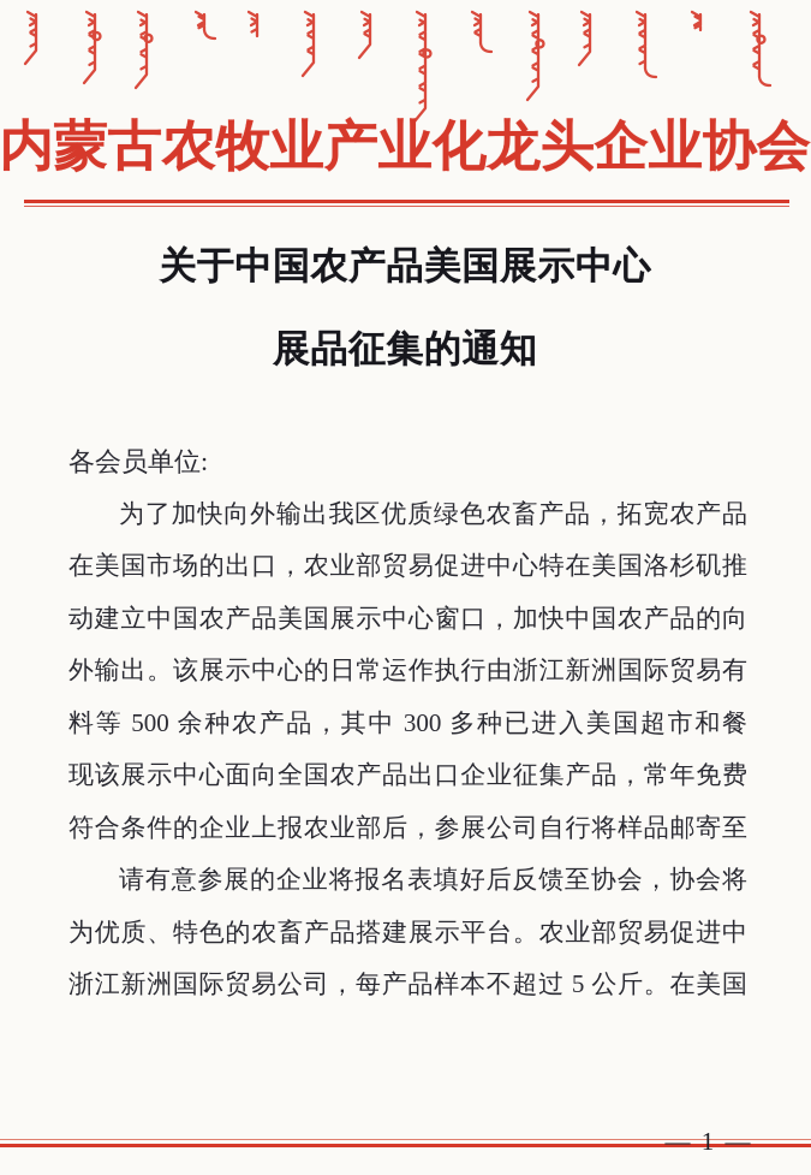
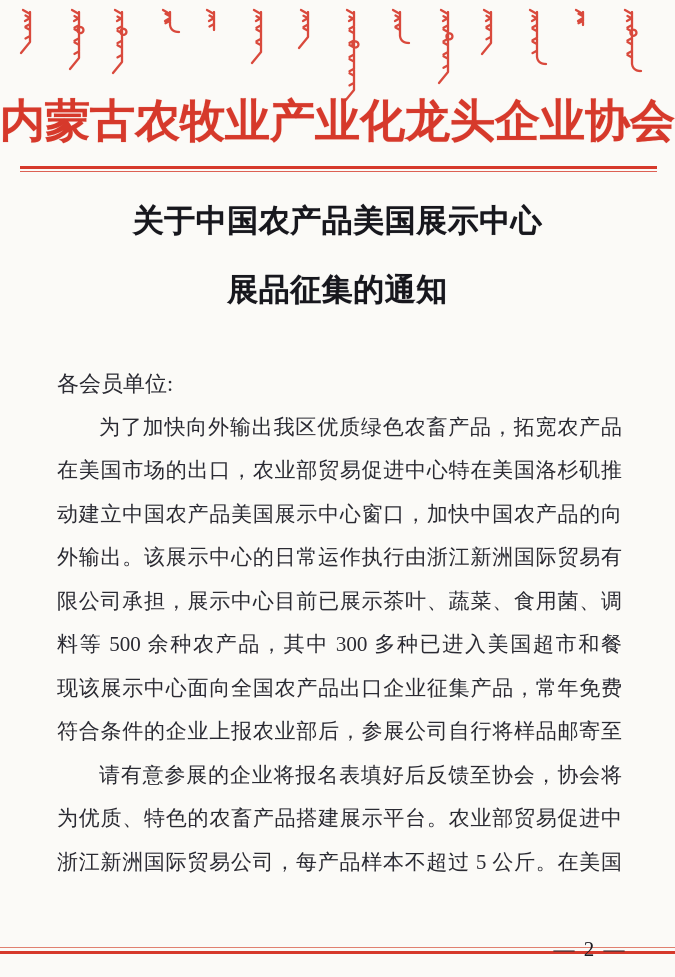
  内蒙古农牧业产业化龙头企业协会
  关于中国农产品美国展示中心
  展品征集的通知
  各会员单位:
  为了加快向外输出我区优质绿色农畜产品，拓宽农产品
  在美国市场的出口，农业部贸易促进中心特在美国洛杉矶推
  动建立中国农产品美国展示中心窗口，加快中国农产品的向
  外输出。该展示中心的日常运作执行由浙江新洲国际贸易有
+ 限公司承担，展示中心目前已展示茶叶、蔬菜、食用菌、调
  料等 500 余种农产品，其中 300 多种已进入美国超市和餐
  现该展示中心面向全国农产品出口企业征集产品，常年免费
  符合条件的企业上报农业部后，参展公司自行将样品邮寄至
  请有意参展的企业将报名表填好后反馈至协会，协会将
  为优质、特色的农畜产品搭建展示平台。农业部贸易促进中
  浙江新洲国际贸易公司，每产品样本不超过 5 公斤。在美国
- — 1 —
+ — 2 —
